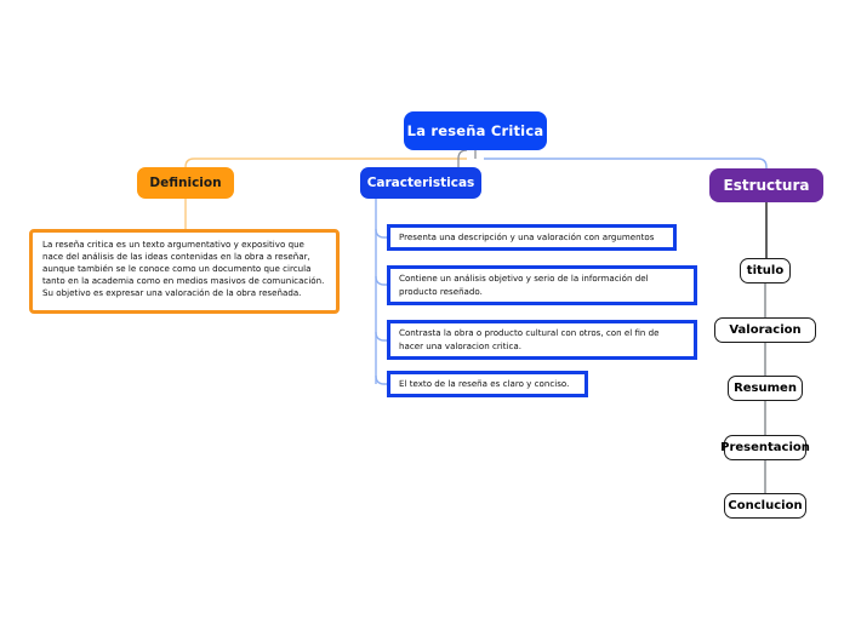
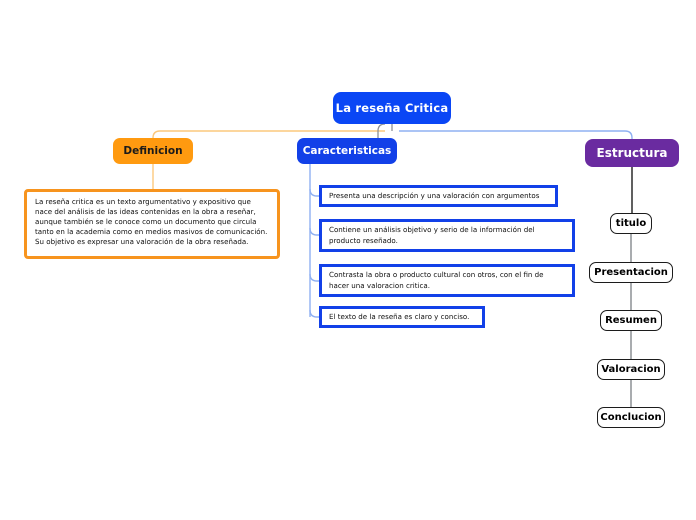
  La reseña Critica
  Definicion
  Caracteristicas
  Estructura
  La reseña critica es un texto argumentativo y expositivo que nace del análisis de las ideas contenidas en la obra a reseñar, aunque también se le conoce como un documento que circula tanto en la academia como en medios masivos de comunicación. Su objetivo es expresar una valoración de la obra reseñada.
  Presenta una descripción y una valoración con argumentos
  Contiene un análisis objetivo y serio de la información del producto reseñado.
  Contrasta la obra o producto cultural con otros, con el fin de hacer una valoracion critica.
  El texto de la reseña es claro y conciso.
  titulo
- Valoracion
+ Presentacion
  Resumen
- Presentacion
+ Valoracion
  Conclucion
